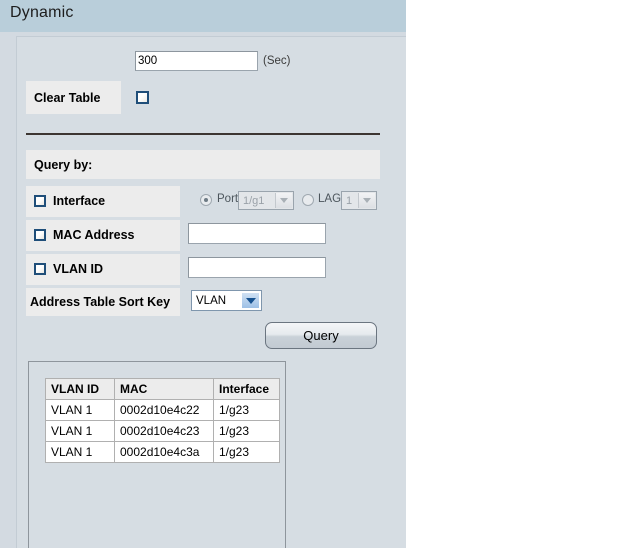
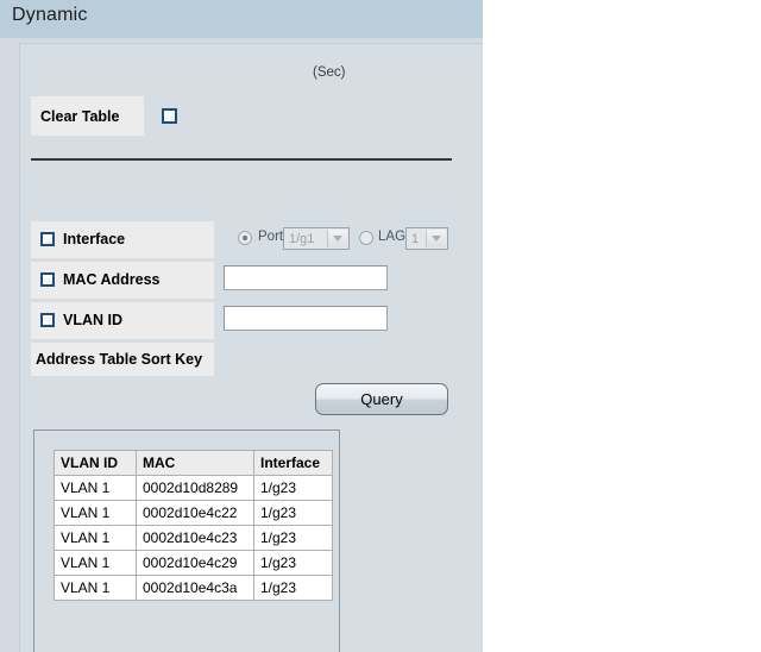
  Dynamic
- 300
  (Sec)
  Clear Table
- Query by:
  Interface
  Port
  1/g1
  LAG
  1
  MAC Address
  VLAN ID
  Address Table Sort Key
- VLAN
  Query
  VLAN ID	MAC	Interface
+ VLAN 1	0002d10d8289	1/g23
  VLAN 1	0002d10e4c22	1/g23
  VLAN 1	0002d10e4c23	1/g23
+ VLAN 1	0002d10e4c29	1/g23
  VLAN 1	0002d10e4c3a	1/g23
